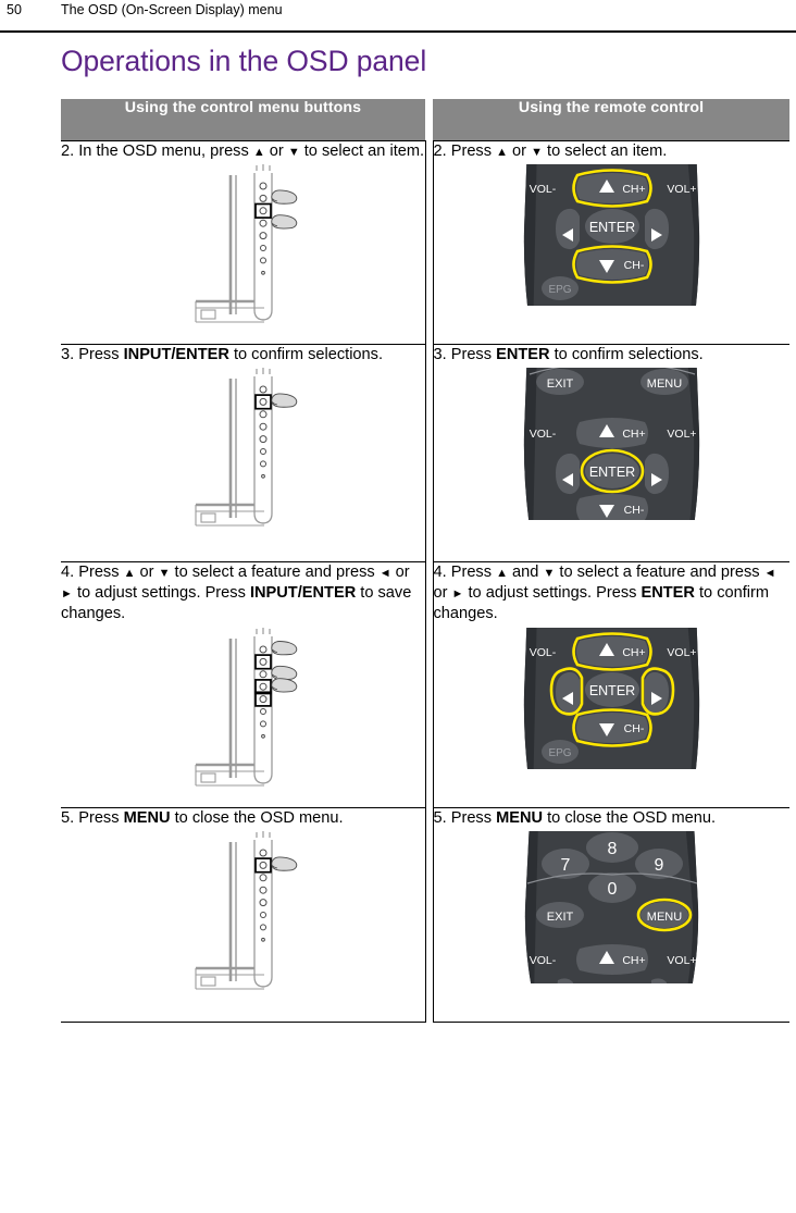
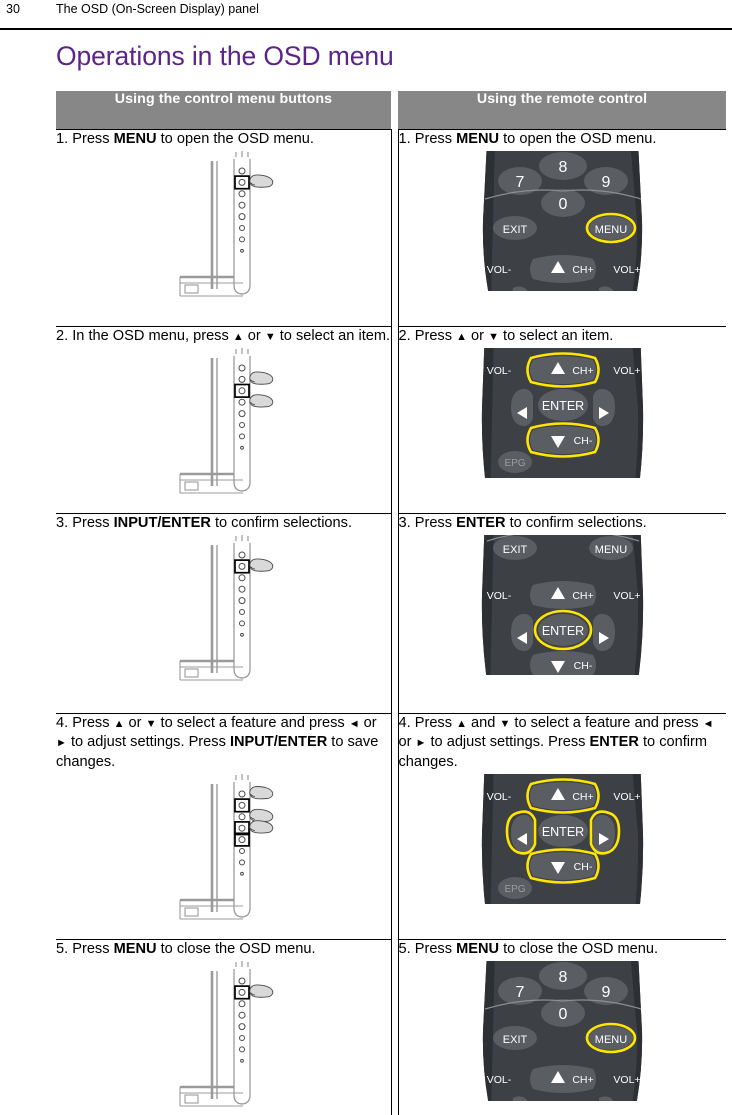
- 50
+ 30
- The OSD (On-Screen Display) menu
+ The OSD (On-Screen Display) panel
- Operations in the OSD panel
+ Operations in the OSD menu
  Using the control menu buttons		Using the remote control
+ 1. Press MENU to open the OSD menu.		1. Press MENU to open the OSD menu. 7 8 9 0 EXIT MENU VOL- VOL+ CH+
  2. In the OSD menu, press ▲ or ▼ to select an item.		2. Press ▲ or ▼ to select an item. VOL- VOL+ CH+ ENTER CH- EPG
  3. Press INPUT/ENTER to confirm selections.		3. Press ENTER to confirm selections. EXIT MENU VOL- VOL+ CH+ ENTER CH-
  4. Press ▲ or ▼ to select a feature and press ◄ or ► to adjust settings. Press INPUT/ENTER to save changes.		4. Press ▲ and ▼ to select a feature and press ◄ or ► to adjust settings. Press ENTER to confirm changes. VOL- VOL+ CH+ ENTER CH- EPG
  5. Press MENU to close the OSD menu.		5. Press MENU to close the OSD menu. 7 8 9 0 EXIT MENU VOL- VOL+ CH+
